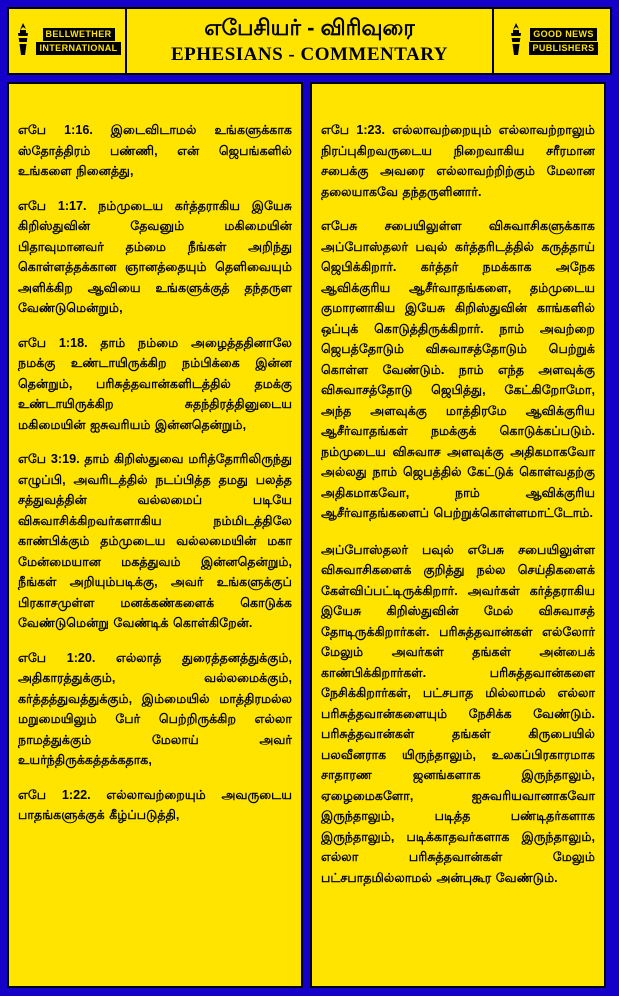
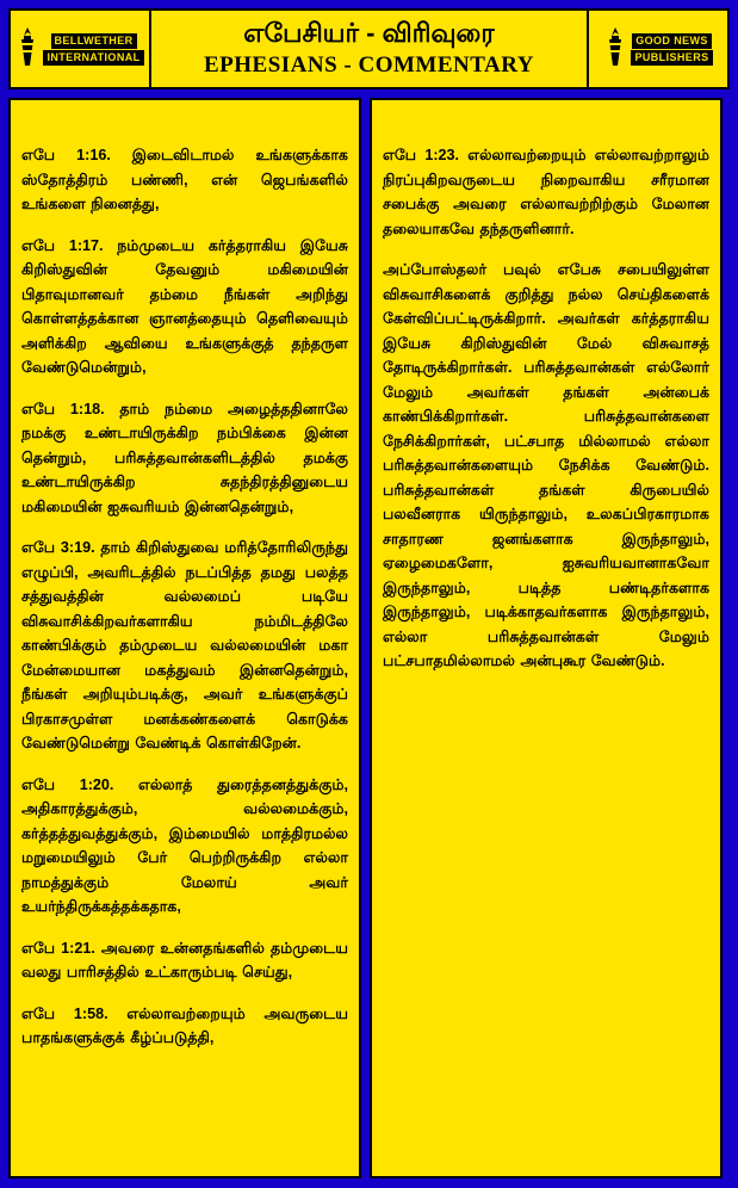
  BELLWETHER
  INTERNATIONAL
  எபேசியர் - விரிவுரை
  EPHESIANS - COMMENTARY
  GOOD NEWS
  PUBLISHERS
  எபே 1:16. இடைவிடாமல் உங்களுக்காக ஸ்தோத்திரம் பண்ணி, என் ஜெபங்களில் உங்களை நினைத்து,
  எபே 1:17. நம்முடைய கர்த்தராகிய இயேசு கிறிஸ்துவின் தேவனும் மகிமையின் பிதாவுமானவர் தம்மை நீங்கள் அறிந்து கொள்ளத்தக்கான ஞானத்தையும் தெளிவையும் அளிக்கிற ஆவியை உங்களுக்குத் தந்தருள வேண்டுமென்றும்,
  எபே 1:18. தாம் நம்மை அழைத்ததினாலே நமக்கு உண்டாயிருக்கிற நம்பிக்கை இன்ன தென்றும், பரிசுத்தவான்களிடத்தில் தமக்கு உண்டாயிருக்கிற சுதந்திரத்தினுடைய மகிமையின் ஐசுவரியம் இன்னதென்றும்,
  எபே 3:19. தாம் கிறிஸ்துவை மரித்தோரிலிருந்து எழுப்பி, அவரிடத்தில் நடப்பித்த தமது பலத்த சத்துவத்தின் வல்லமைப் படியே விசுவாசிக்கிறவர்களாகிய நம்மிடத்திலே காண்பிக்கும் தம்முடைய வல்லமையின் மகா மேன்மையான மகத்துவம் இன்னதென்றும், நீங்கள் அறியும்படிக்கு, அவர் உங்களுக்குப் பிரகாசமுள்ள மனக்கண்களைக் கொடுக்க வேண்டுமென்று வேண்டிக் கொள்கிறேன்.
  எபே 1:20. எல்லாத் துரைத்தனத்துக்கும், அதிகாரத்துக்கும், வல்லமைக்கும், கர்த்தத்துவத்துக்கும், இம்மையில் மாத்திரமல்ல மறுமையிலும் பேர் பெற்றிருக்கிற எல்லா நாமத்துக்கும் மேலாய் அவர் உயர்ந்திருக்கத்தக்கதாக,
+ எபே 1:21. அவரை உன்னதங்களில் தம்முடைய வலது பாரிசத்தில் உட்காரும்படி செய்து,
- எபே 1:22. எல்லாவற்றையும் அவருடைய பாதங்களுக்குக் கீழ்ப்படுத்தி,
+ எபே 1:58. எல்லாவற்றையும் அவருடைய பாதங்களுக்குக் கீழ்ப்படுத்தி,
  எபே 1:23. எல்லாவற்றையும் எல்லாவற்றாலும் நிரப்புகிறவருடைய நிறைவாகிய சரீரமான சபைக்கு அவரை எல்லாவற்றிற்கும் மேலான தலையாகவே தந்தருளினார்.
- எபேசு சபையிலுள்ள விசுவாசிகளுக்காக அப்போஸ்தலர் பவுல் கர்த்தரிடத்தில் கருத்தாய் ஜெபிக்கிறார். கர்த்தர் நமக்காக அநேக ஆவிக்குரிய ஆசீர்வாதங்களை, தம்முடைய குமாரனாகிய இயேசு கிறிஸ்துவின் காங்களில் ஒப்புக் கொடுத்திருக்கிறார். நாம் அவற்றை ஜெபத்தோடும் விசுவாசத்தோடும் பெற்றுக் கொள்ள வேண்டும். நாம் எந்த அளவுக்கு விசுவாசத்தோடு ஜெபித்து, கேட்கிறோமோ, அந்த அளவுக்கு மாத்திரமே ஆவிக்குரிய ஆசீர்வாதங்கள் நமக்குக் கொடுக்கப்படும். நம்முடைய விசுவாச அளவுக்கு அதிகமாகவோ அல்லது நாம் ஜெபத்தில் கேட்டுக் கொள்வதற்கு அதிகமாகவோ, நாம் ஆவிக்குரிய ஆசீர்வாதங்களைப் பெற்றுக்கொள்ளமாட்டோம்.
  அப்போஸ்தலர் பவுல் எபேசு சபையிலுள்ள விசுவாசிகளைக் குறித்து நல்ல செய்திகளைக் கேள்விப்பட்டிருக்கிறார். அவர்கள் கர்த்தராகிய இயேசு கிறிஸ்துவின் மேல் விசுவாசத் தோடிருக்கிறார்கள். பரிசுத்தவான்கள் எல்லோர் மேலும் அவர்கள் தங்கள் அன்பைக் காண்பிக்கிறார்கள். பரிசுத்தவான்களை நேசிக்கிறார்கள், பட்சபாத மில்லாமல் எல்லா பரிசுத்தவான்களையும் நேசிக்க வேண்டும். பரிசுத்தவான்கள் தங்கள் கிருபையில் பலவீனராக யிருந்தாலும், உலகப்பிரகாரமாக சாதாரண ஜனங்களாக இருந்தாலும், ஏழைமைகளோ, ஐசுவரியவானாகவோ இருந்தாலும், படித்த பண்டிதர்களாக இருந்தாலும், படிக்காதவர்களாக இருந்தாலும், எல்லா பரிசுத்தவான்கள் மேலும் பட்சபாதமில்லாமல் அன்புகூர வேண்டும்.
